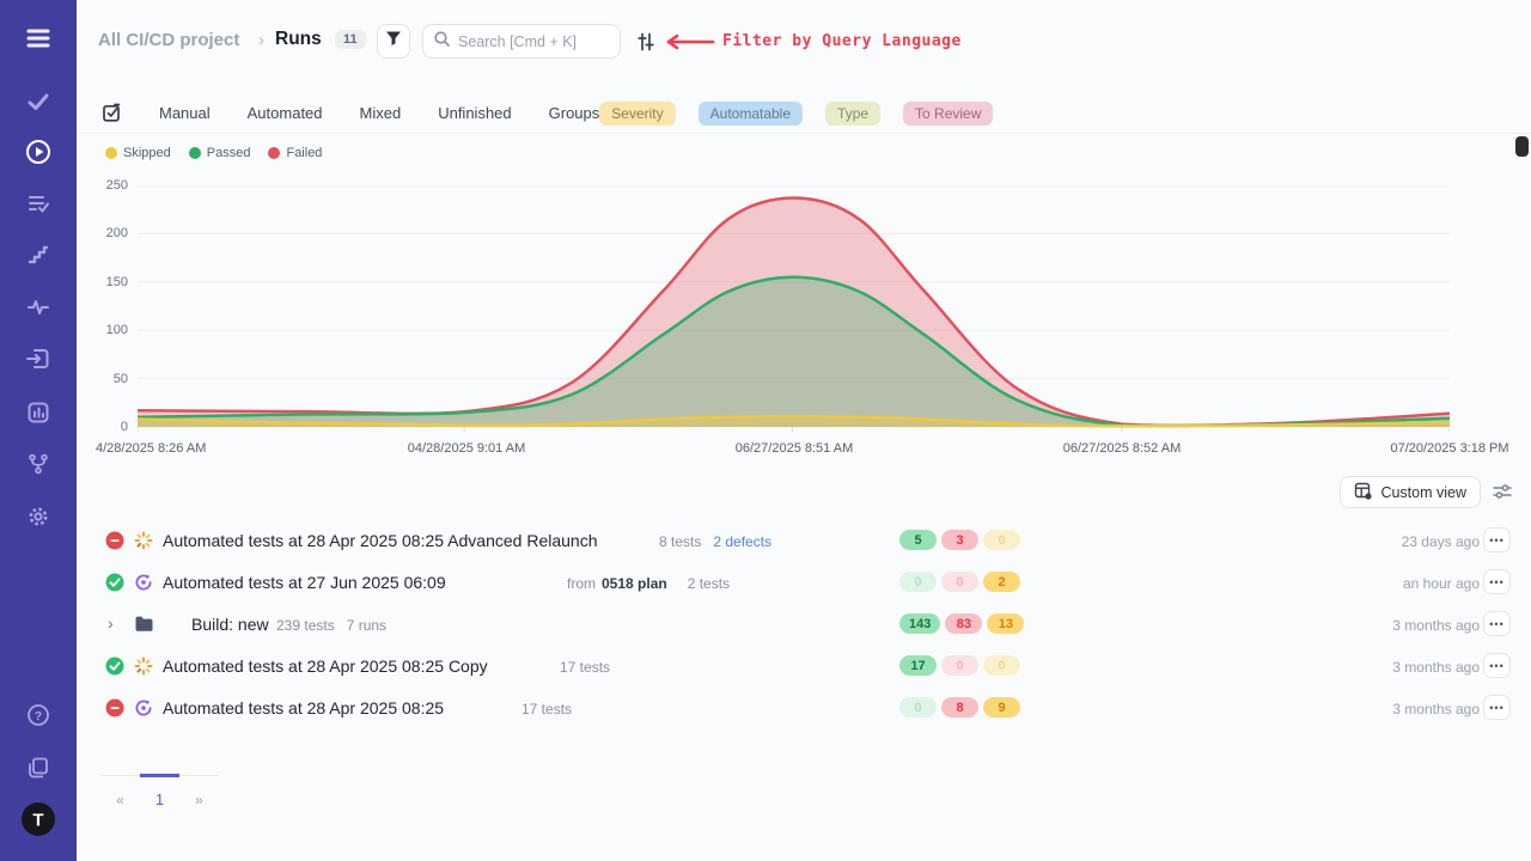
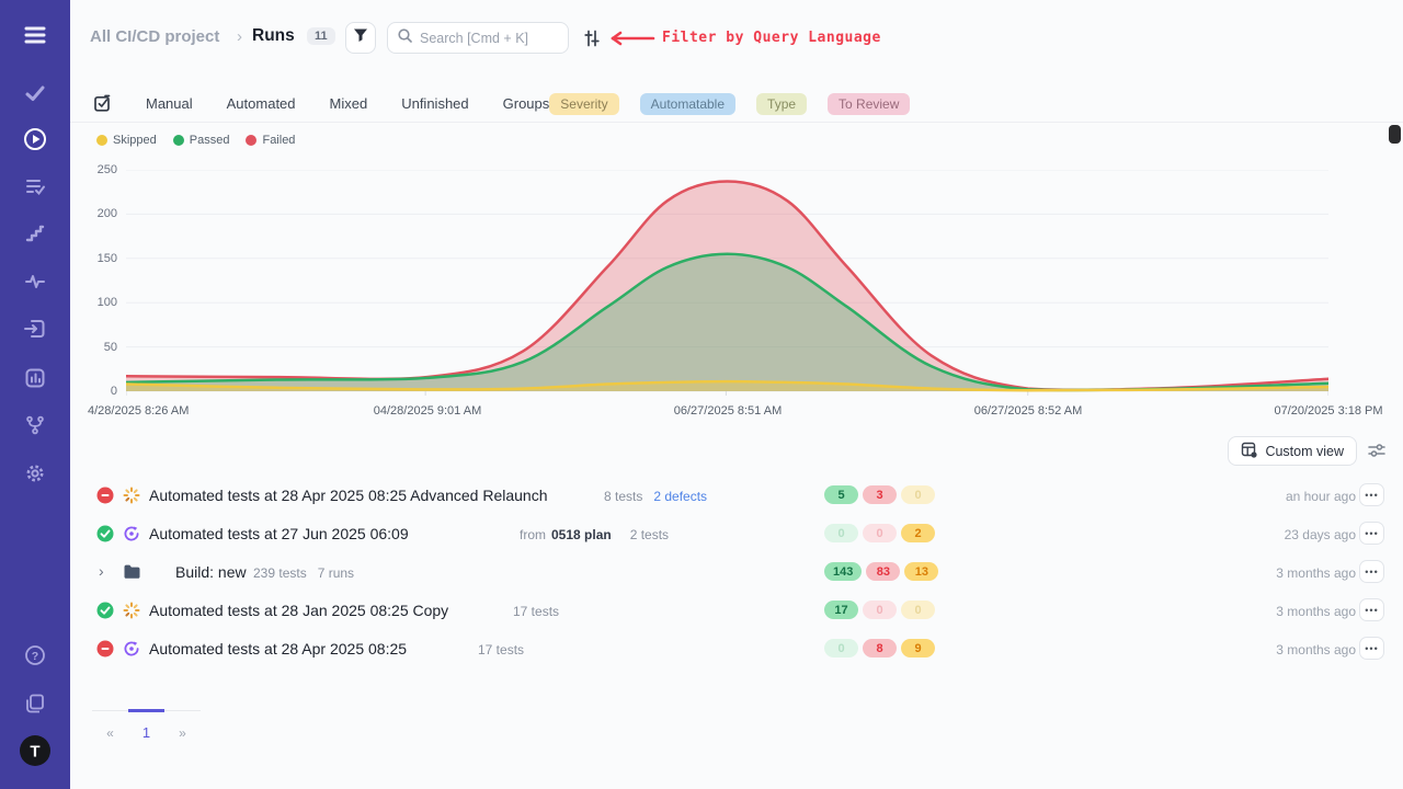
  ?
  T
  All CI/CD project
  ›
  Runs
  11
  Search [Cmd + K]
  Filter by Query Language
  Manual
  Automated
  Mixed
  Unfinished
  Groups
  Severity
  Automatable
  Type
  To Review
  Skipped
  Passed
  Failed
  250
  200
  150
  100
  50
  0
  4/28/2025 8:26 AM
  04/28/2025 9:01 AM
  06/27/2025 8:51 AM
  06/27/2025 8:52 AM
  07/20/2025 3:18 PM
  Custom view
  Automated tests at 28 Apr 2025 08:25 Advanced Relaunch
  8 tests
  2 defects
  5
  3
  0
- 23 days ago
+ an hour ago
  •••
  Automated tests at 27 Jun 2025 06:09
  from
  0518 plan
  2 tests
  0
  0
  2
- an hour ago
+ 23 days ago
  •••
  ›
  Build: new
  239 tests
  7 runs
  143
  83
  13
  3 months ago
  •••
- Automated tests at 28 Apr 2025 08:25 Copy
+ Automated tests at 28 Jan 2025 08:25 Copy
  17 tests
  17
  0
  0
  3 months ago
  •••
  Automated tests at 28 Apr 2025 08:25
  17 tests
  0
  8
  9
  3 months ago
  •••
  «
  1
  »
